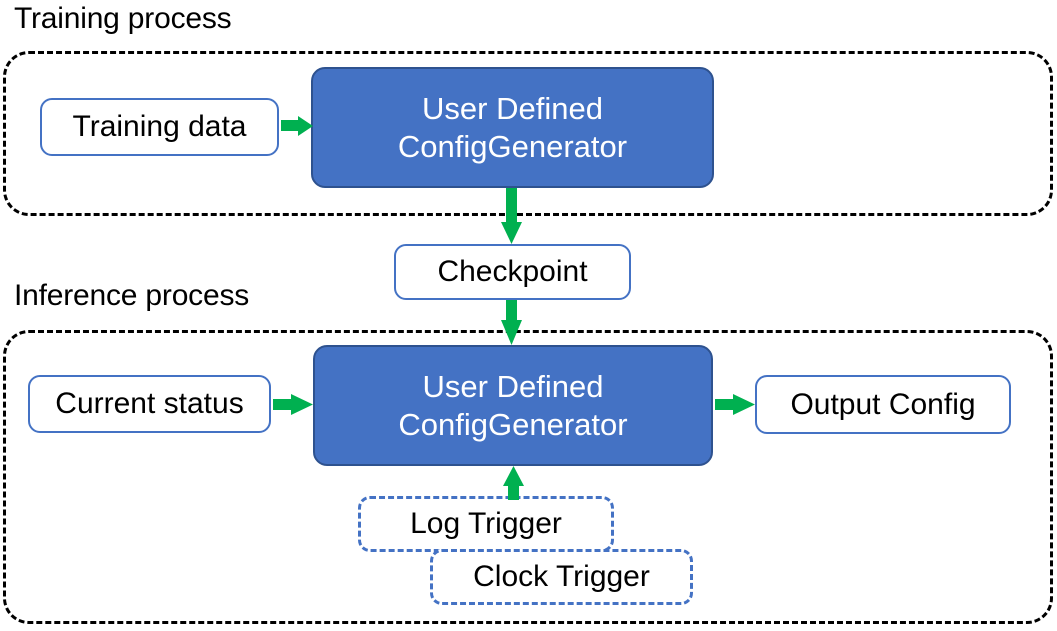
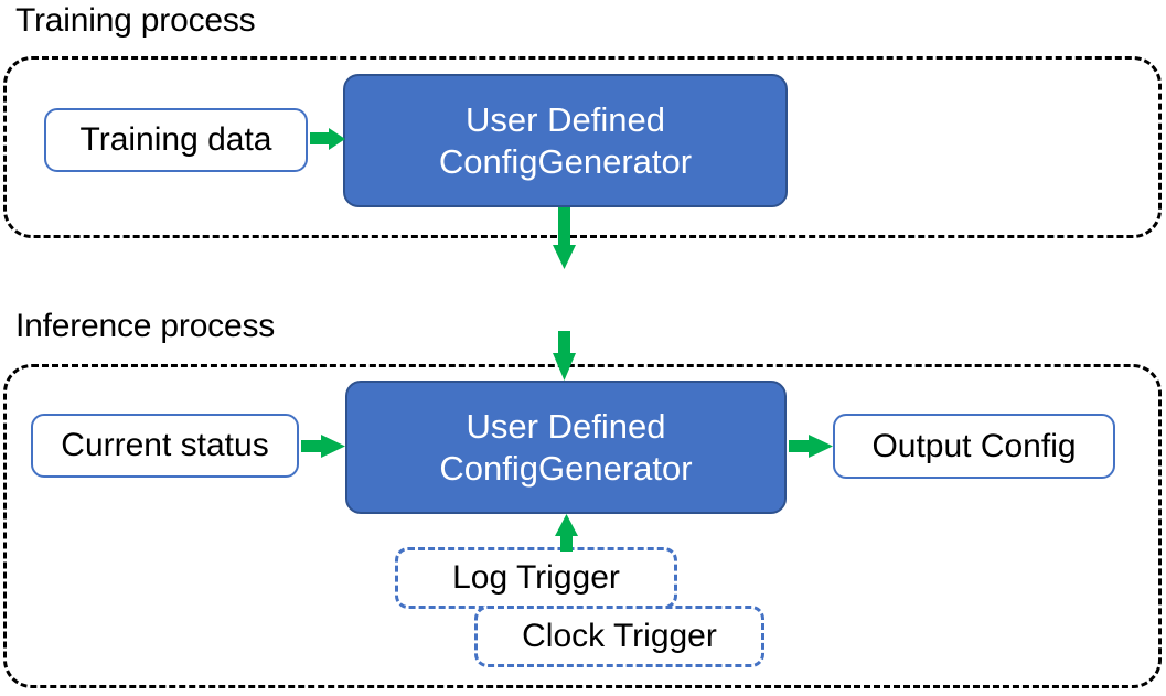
  Training process
  Inference process
  Training data
  User Defined
  ConfigGenerator
- Checkpoint
  Current status
  User Defined
  ConfigGenerator
  Output Config
  Log Trigger
  Clock Trigger
